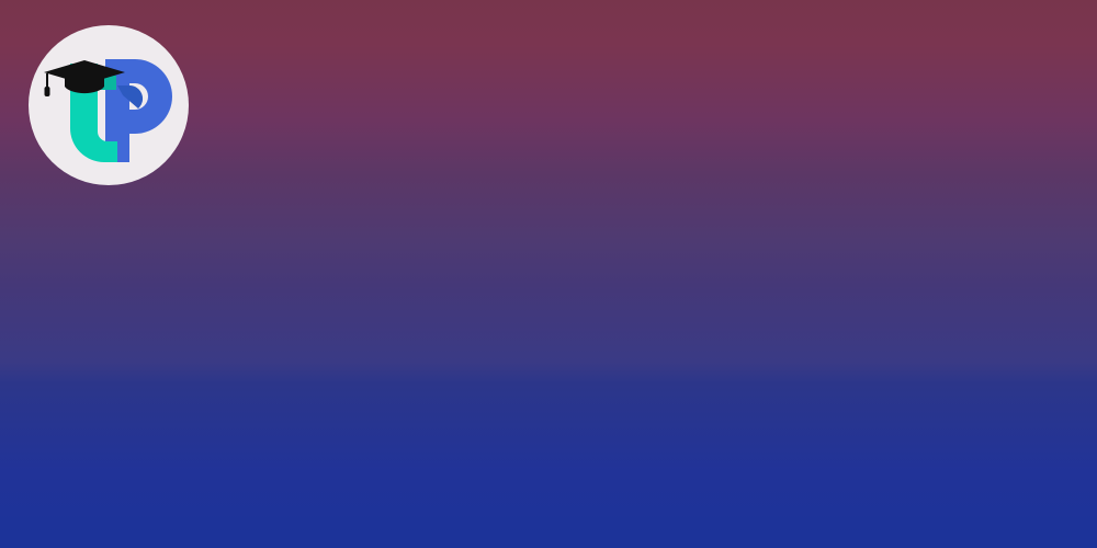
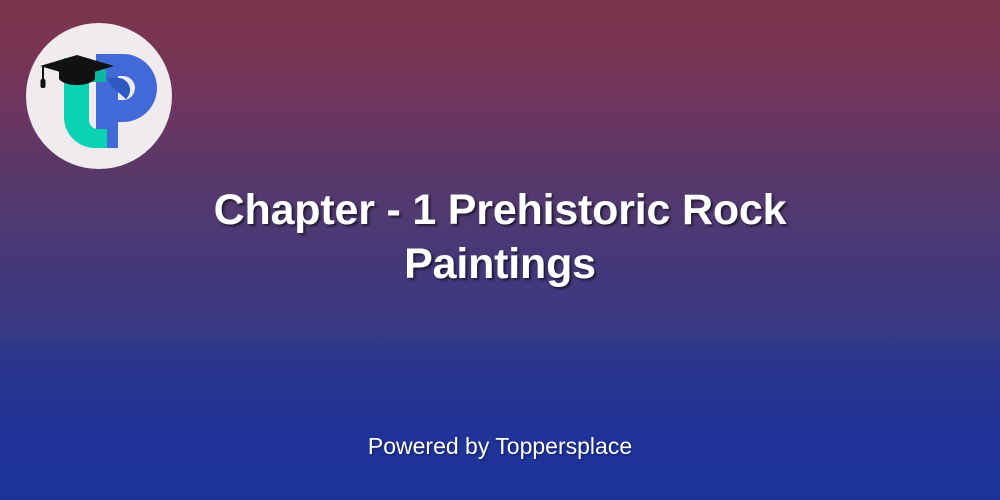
+ Chapter - 1 Prehistoric Rock
+ Paintings
+ Powered by Toppersplace
